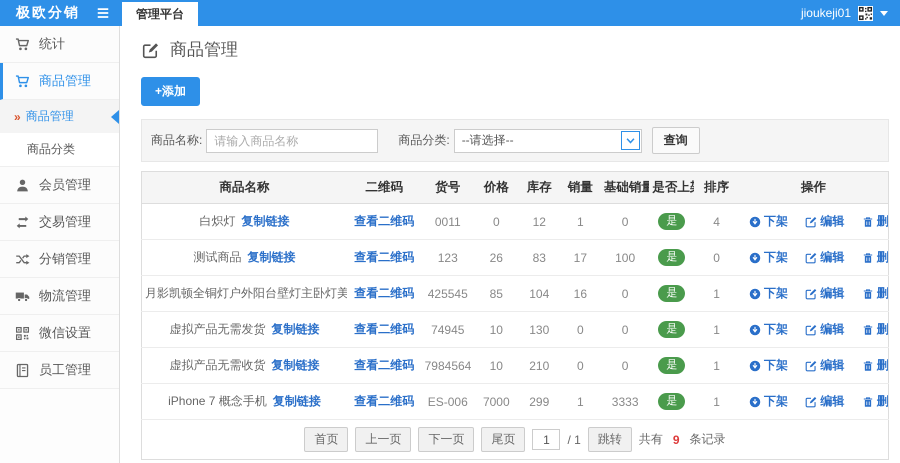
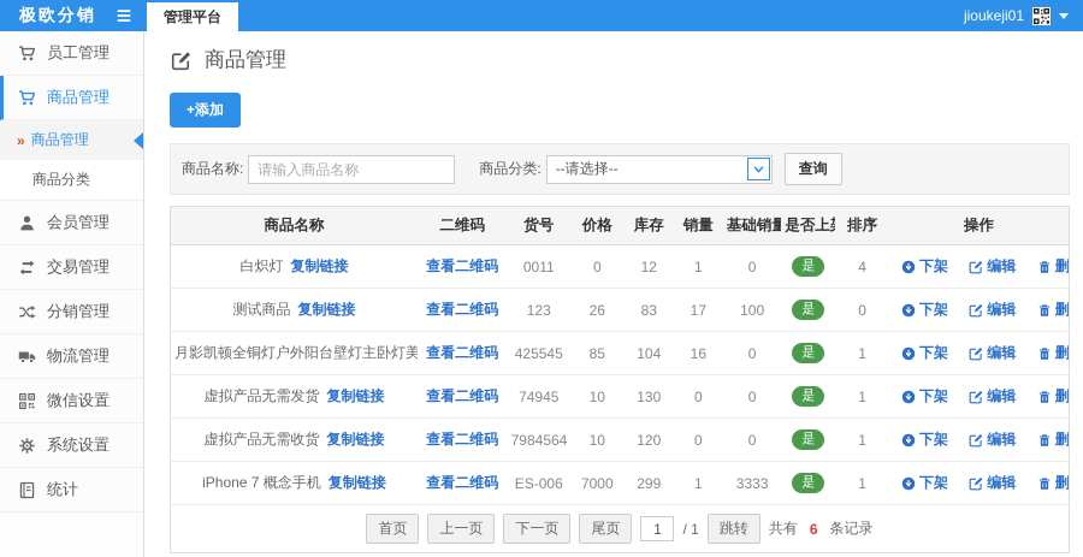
  极欧分销
  管理平台
  jioukeji01
- 统计
+ 员工管理
  商品管理
  »
  商品管理
  商品分类
  会员管理
  交易管理
  分销管理
  物流管理
  微信设置
+ 系统设置
- 员工管理
+ 统计
  商品管理
  +添加
  商品名称:
  请输入商品名称
  商品分类:
  --请选择--
  查询
  商品名称	二维码	货号	价格	库存	销量	基础销量	是否上	排序	操作
  白炽灯 复制链接	查看二维码	0011	0	12	1	0	是	4	下架 编辑 删
  测试商品 复制链接	查看二维码	123	26	83	17	100	是	0	下架 编辑 删
  月影凯顿全铜灯户外阳台壁灯主卧灯美	查看二维码	425545	85	104	16	0	是	1	下架 编辑 删
  虚拟产品无需发货 复制链接	查看二维码	74945	10	130	0	0	是	1	下架 编辑 删
- 虚拟产品无需收货 复制链接	查看二维码	7984564	10	210	0	0	是	1	下架 编辑 删
+ 虚拟产品无需收货 复制链接	查看二维码	7984564	10	120	0	0	是	1	下架 编辑 删
  iPhone 7 概念手机 复制链接	查看二维码	ES-006	7000	299	1	3333	是	1	下架 编辑 删
- 首页 上一页 下一页 尾页 1 / 1 跳转 共有 9 条记录
+ 首页 上一页 下一页 尾页 1 / 1 跳转 共有 6 条记录
